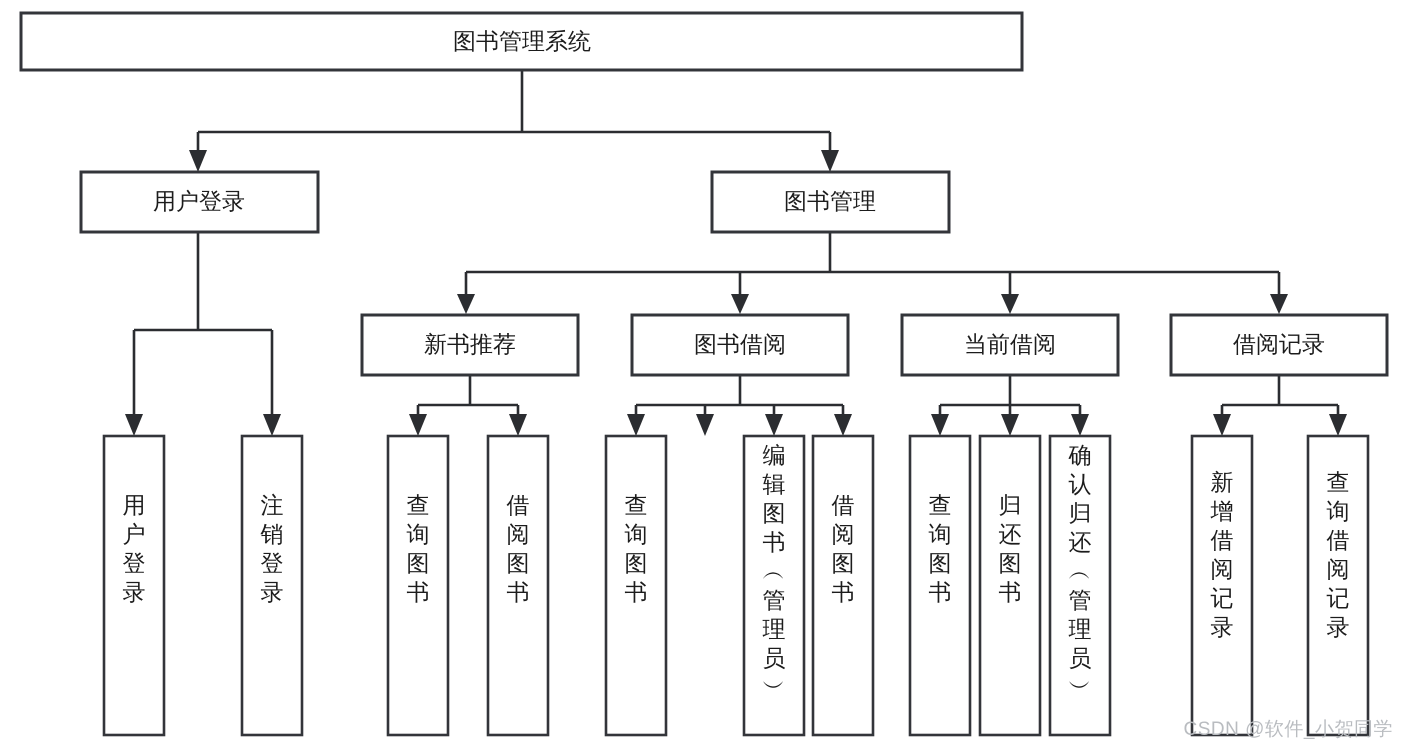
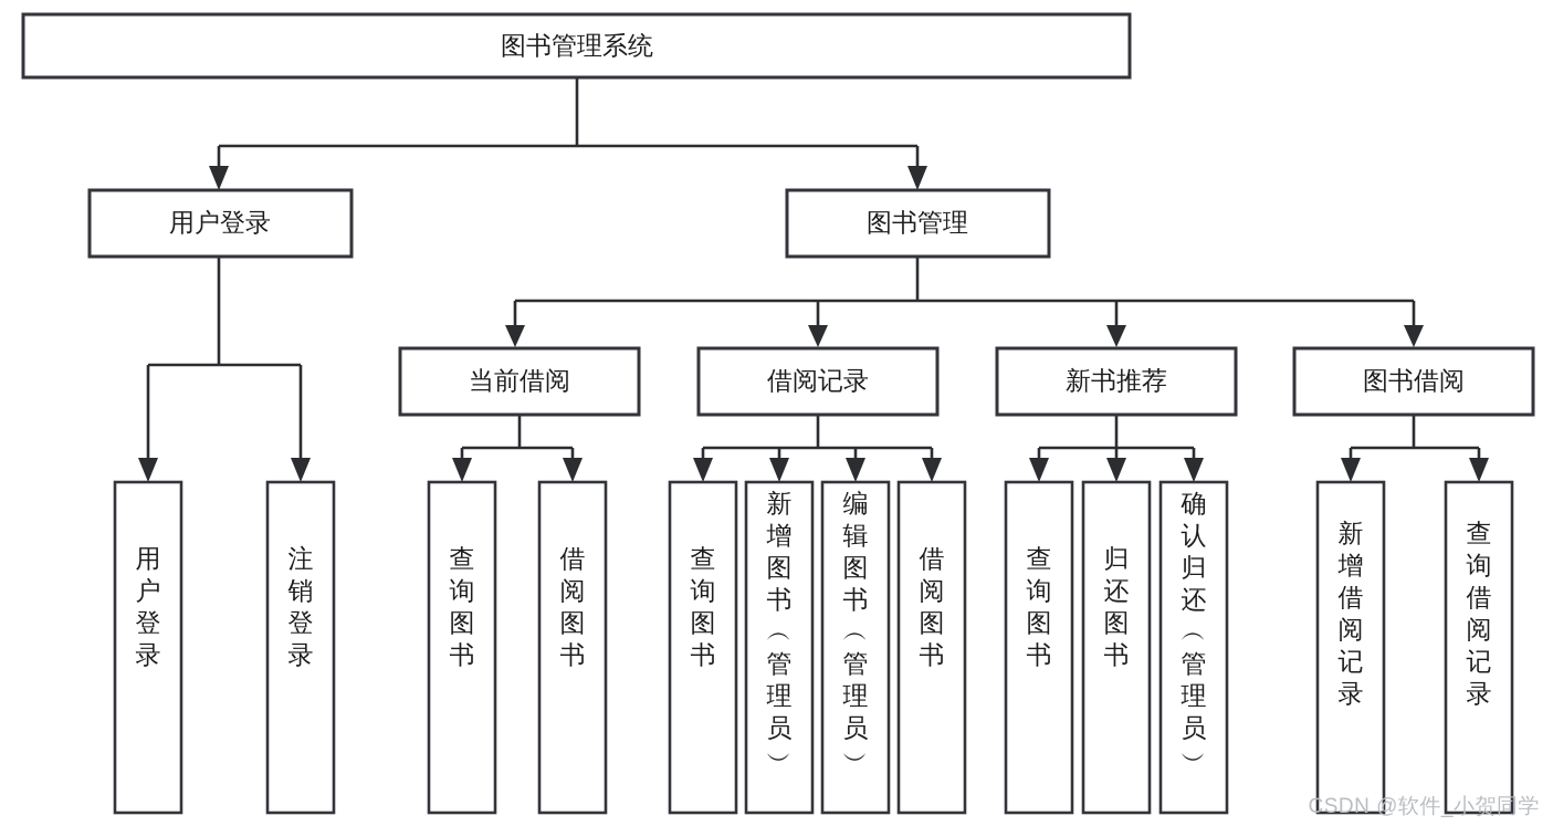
  图书管理系统
  用户登录
  图书管理
- 新书推荐
+ 当前借阅
- 图书借阅
+ 借阅记录
- 当前借阅
+ 新书推荐
- 借阅记录
+ 图书借阅
  用户登录
  注销登录
  查询图书
  借阅图书
  查询图书
+ 新增图书 ︵ 管理员 ︶
  编辑图书 ︵ 管理员 ︶
  借阅图书
  查询图书
  归还图书
  确认归还 ︵ 管理员 ︶
  新增借阅记录
  查询借阅记录
  CSDN @软件_小贺同学
